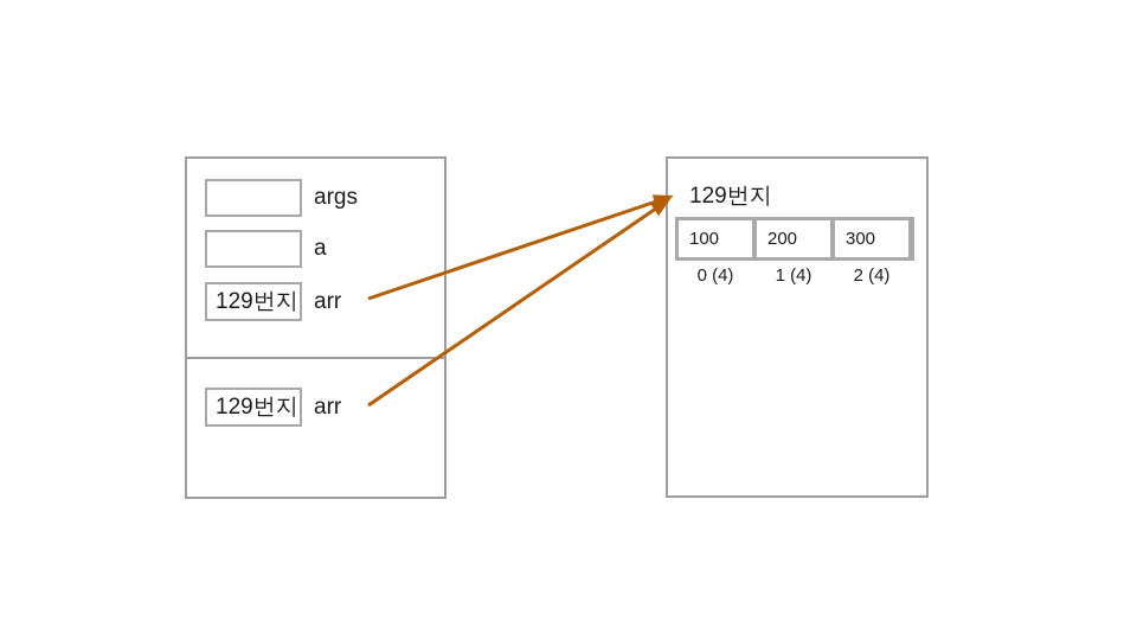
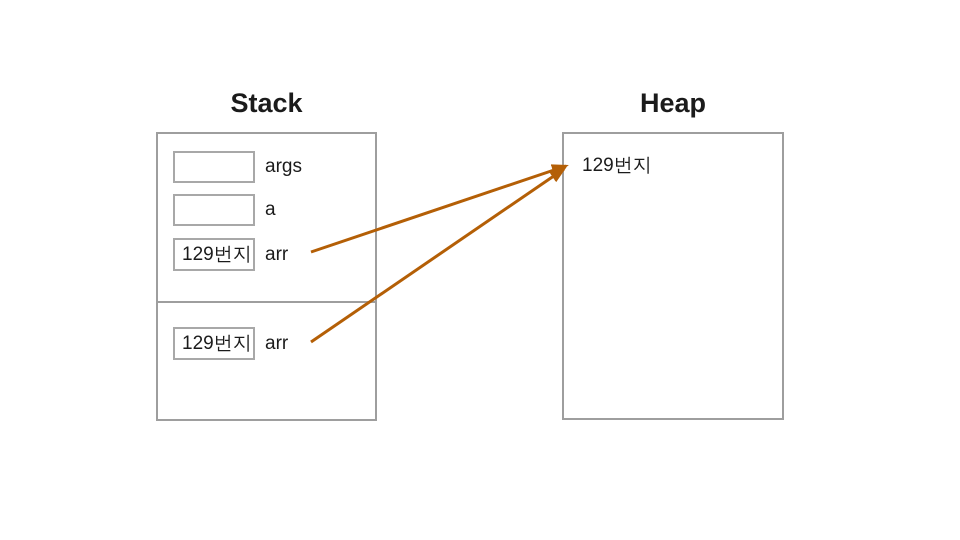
+ Stack
+ Heap
  args
  a
  129번지
  arr
  129번지
  arr
  129번지
- 100
- 200
- 300
- 0 (4)
- 1 (4)
- 2 (4)
